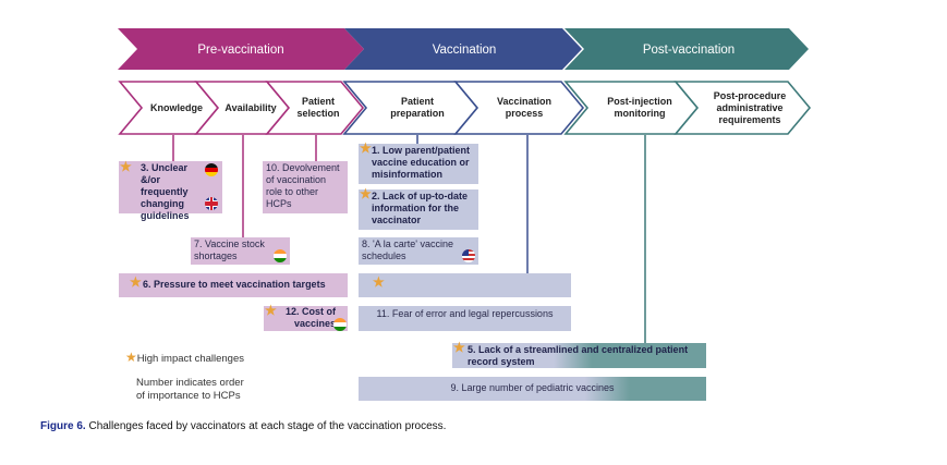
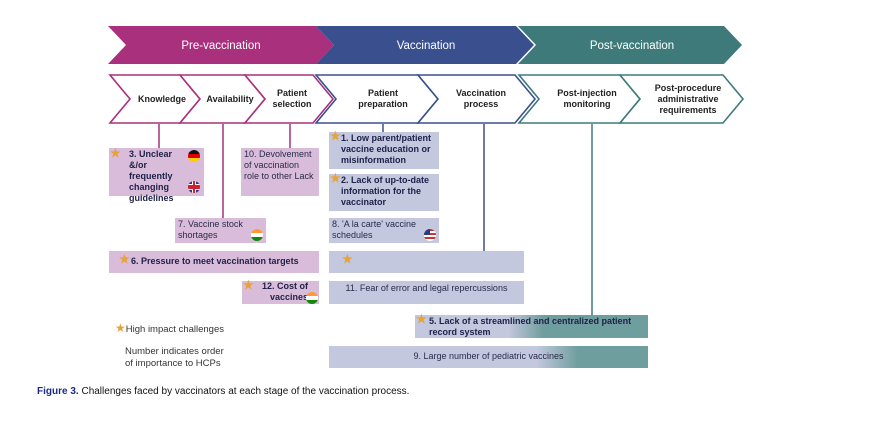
  Pre-vaccination
  Vaccination
  Post-vaccination
  Knowledge
  Availability
  Patient
  selection
  Patient
  preparation
  Vaccination
  process
  Post-injection
  monitoring
  Post-procedure
  administrative
  requirements
  ★
  3. Unclear &/or frequently changing guidelines
- 10. Devolvement of vaccination role to other HCPs
+ 10. Devolvement of vaccination role to other Lack
  7. Vaccine stock shortages
  ★
  1. Low parent/patient vaccine education or misinformation
  ★
  2. Lack of up-to-date information for the vaccinator
  8. 'A la carte' vaccine schedules
  ★
  6. Pressure to meet vaccination targets
  ★
  ★
  12. Cost of vaccine
  11. Fear of error and legal repercussions
  ★
  5. Lack of a streamlined and centralized patient record system
  9. Large number of pediatric vaccines
  ★High impact challenges
  Number indicates order
  of importance to HCPs
- Figure 6. Challenges faced by vaccinators at each stage of the vaccination process.
+ Figure 3. Challenges faced by vaccinators at each stage of the vaccination process.
